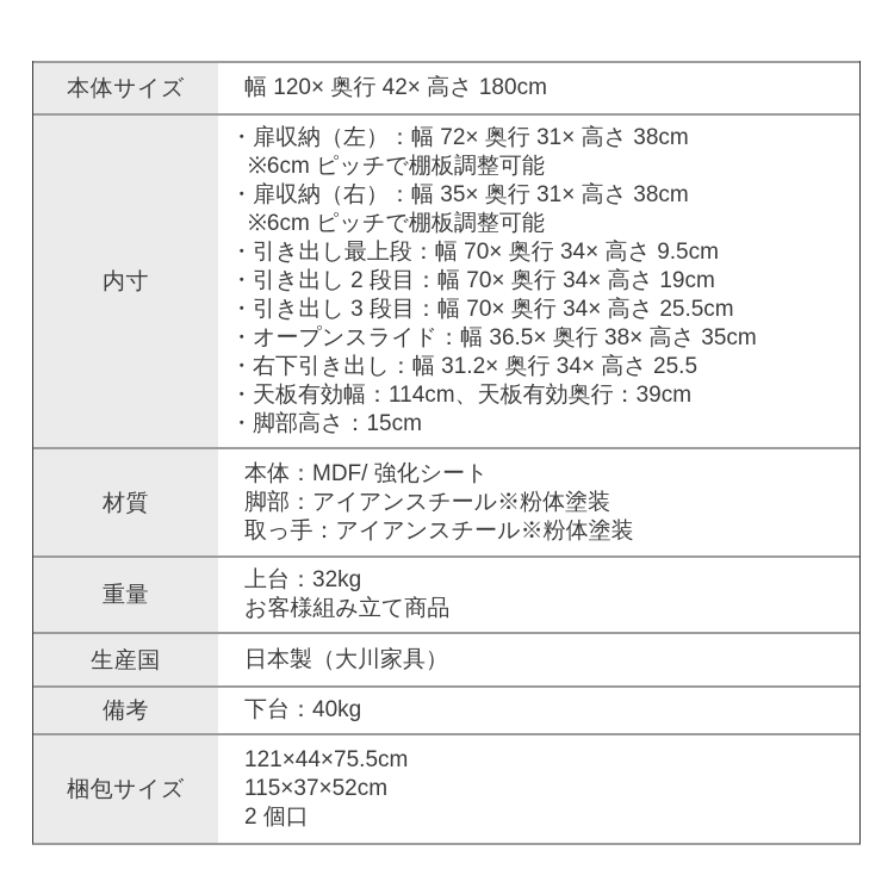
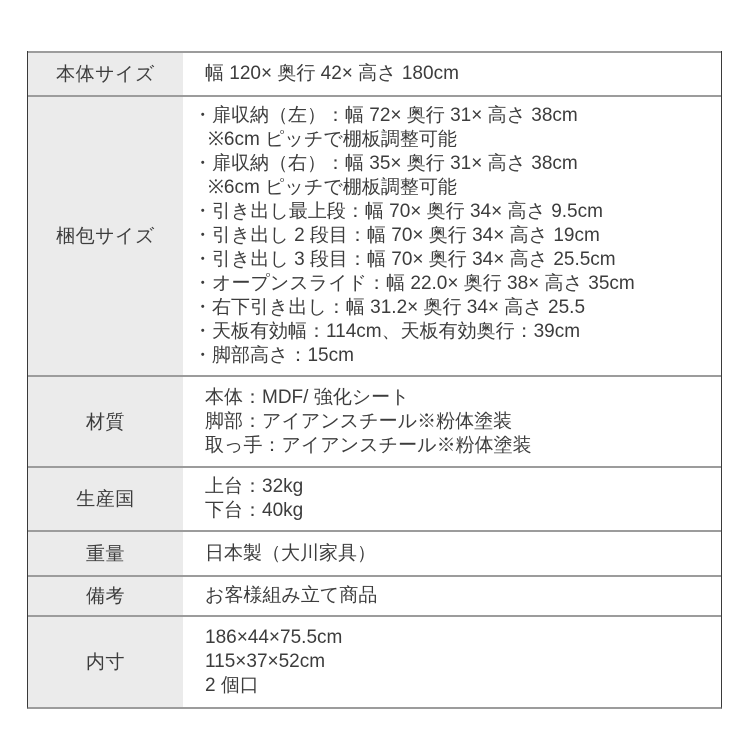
  本体サイズ
  幅 120× 奥行 42× 高さ 180cm
- 内寸
+ 梱包サイズ
  ・扉収納（左）：幅 72× 奥行 31× 高さ 38cm
  ※6cm ピッチで棚板調整可能
  ・扉収納（右）：幅 35× 奥行 31× 高さ 38cm
  ※6cm ピッチで棚板調整可能
  ・引き出し最上段：幅 70× 奥行 34× 高さ 9.5cm
  ・引き出し 2 段目：幅 70× 奥行 34× 高さ 19cm
  ・引き出し 3 段目：幅 70× 奥行 34× 高さ 25.5cm
- ・オープンスライド：幅 36.5× 奥行 38× 高さ 35cm
+ ・オープンスライド：幅 22.0× 奥行 38× 高さ 35cm
  ・右下引き出し：幅 31.2× 奥行 34× 高さ 25.5
  ・天板有効幅：114cm、天板有効奥行：39cm
  ・脚部高さ：15cm
  材質
  本体：MDF/ 強化シート
  脚部：アイアンスチール※粉体塗装
  取っ手：アイアンスチール※粉体塗装
- 重量
+ 生産国
  上台：32kg
- お客様組み立て商品
+ 下台：40kg
- 生産国
+ 重量
  日本製（大川家具）
  備考
- 下台：40kg
+ お客様組み立て商品
- 梱包サイズ
+ 内寸
- 121×44×75.5cm
+ 186×44×75.5cm
  115×37×52cm
  2 個口
